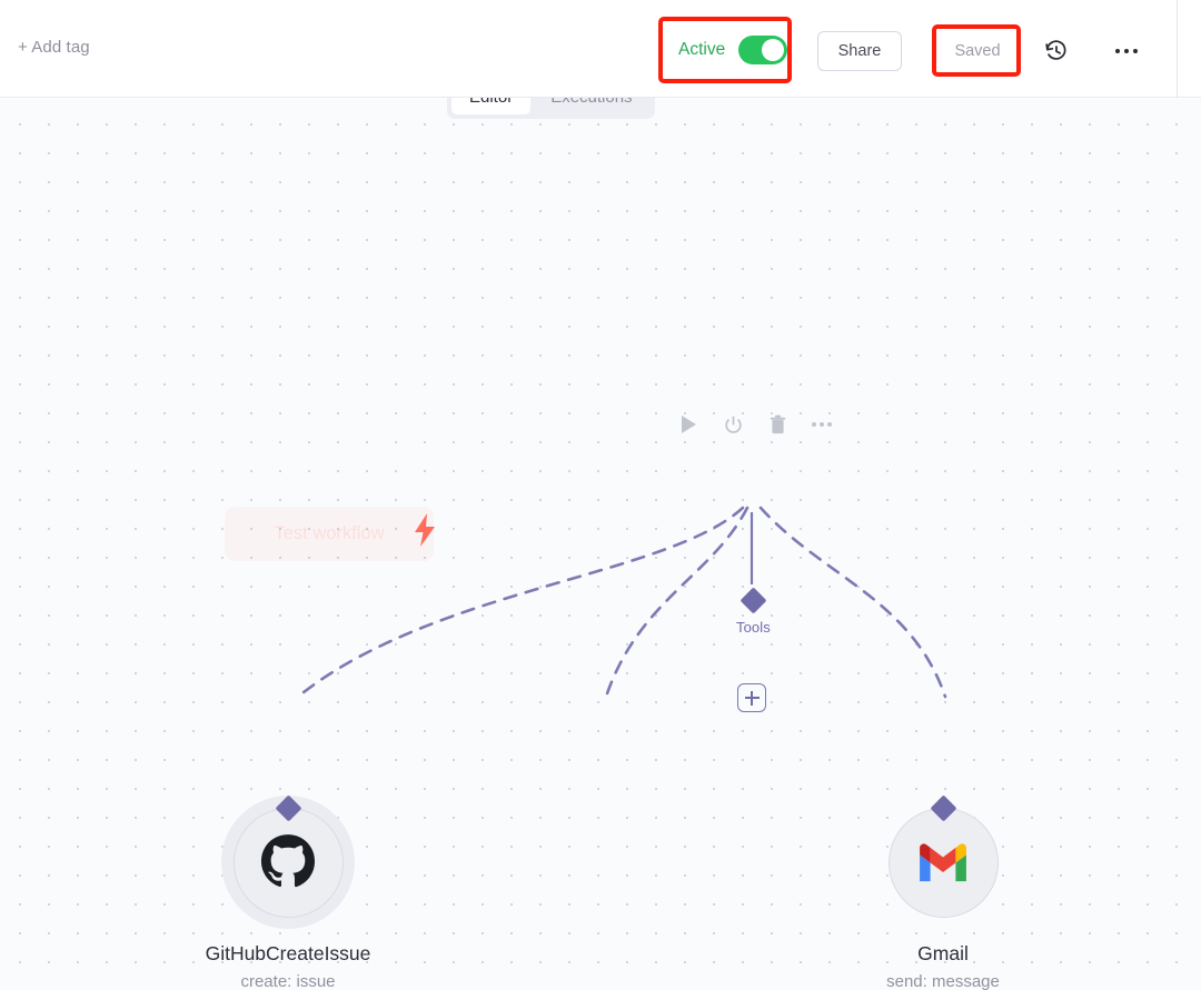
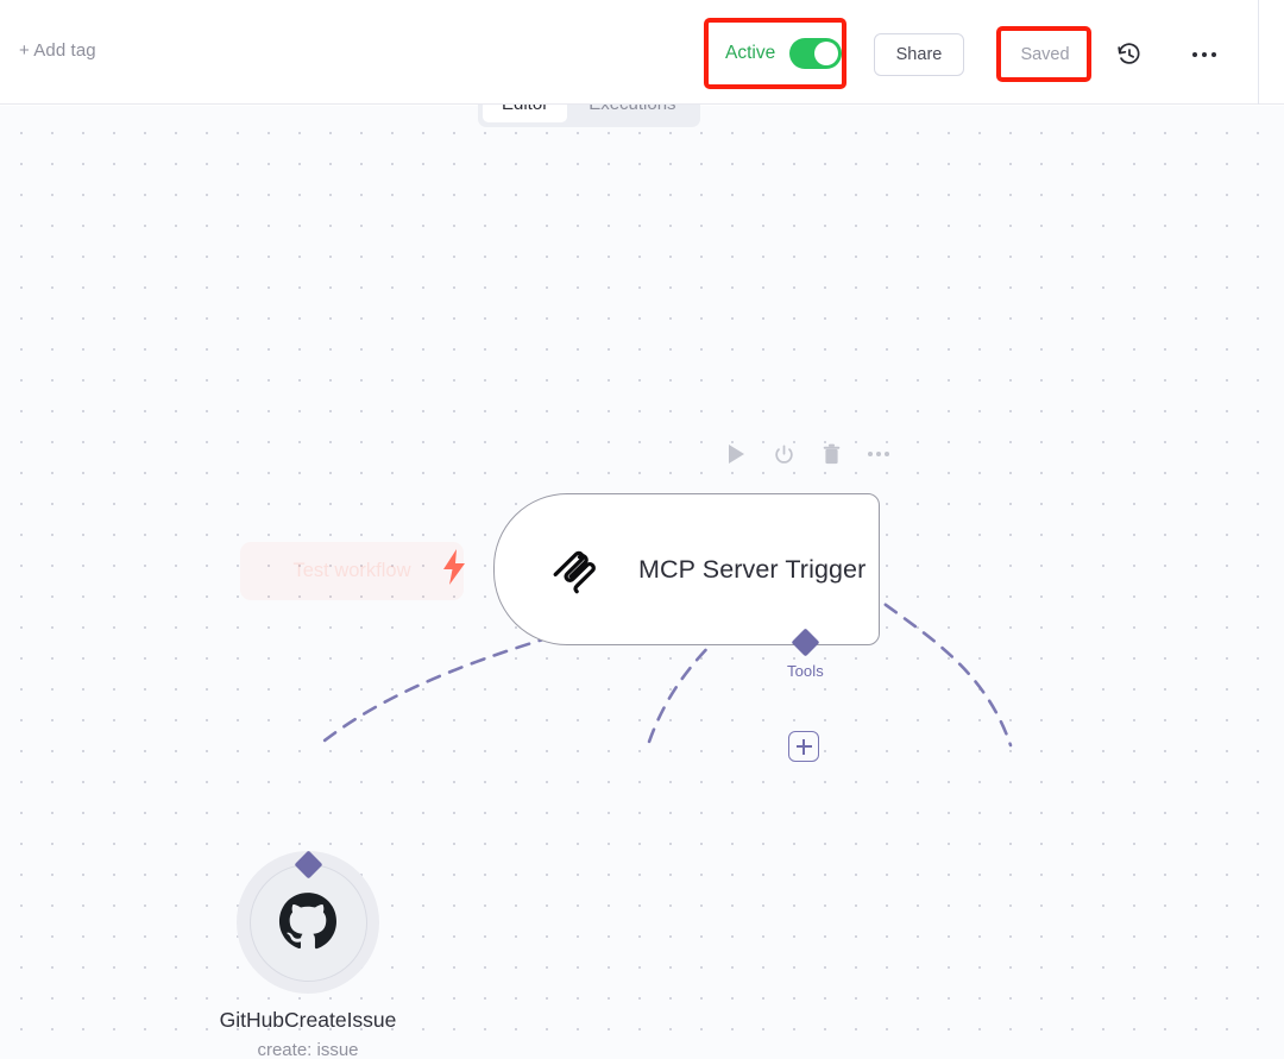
  + Add tag
  Active
  Share
  Saved
  Test workflow
+ MCP Server Trigger
  Tools
  GitHubCreateIssue
  create: issue
- Gmail
- send: message
